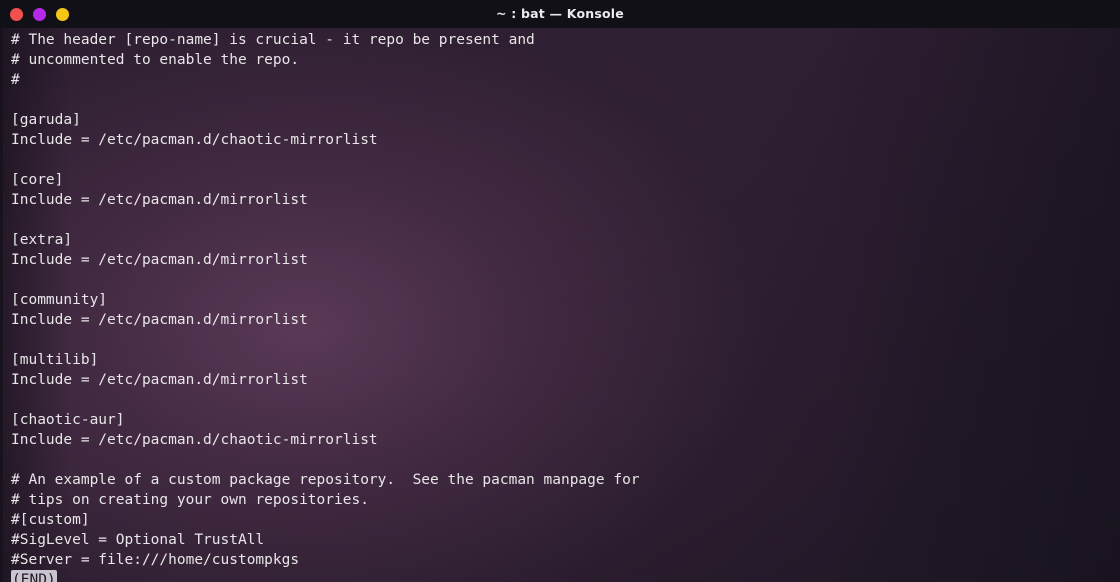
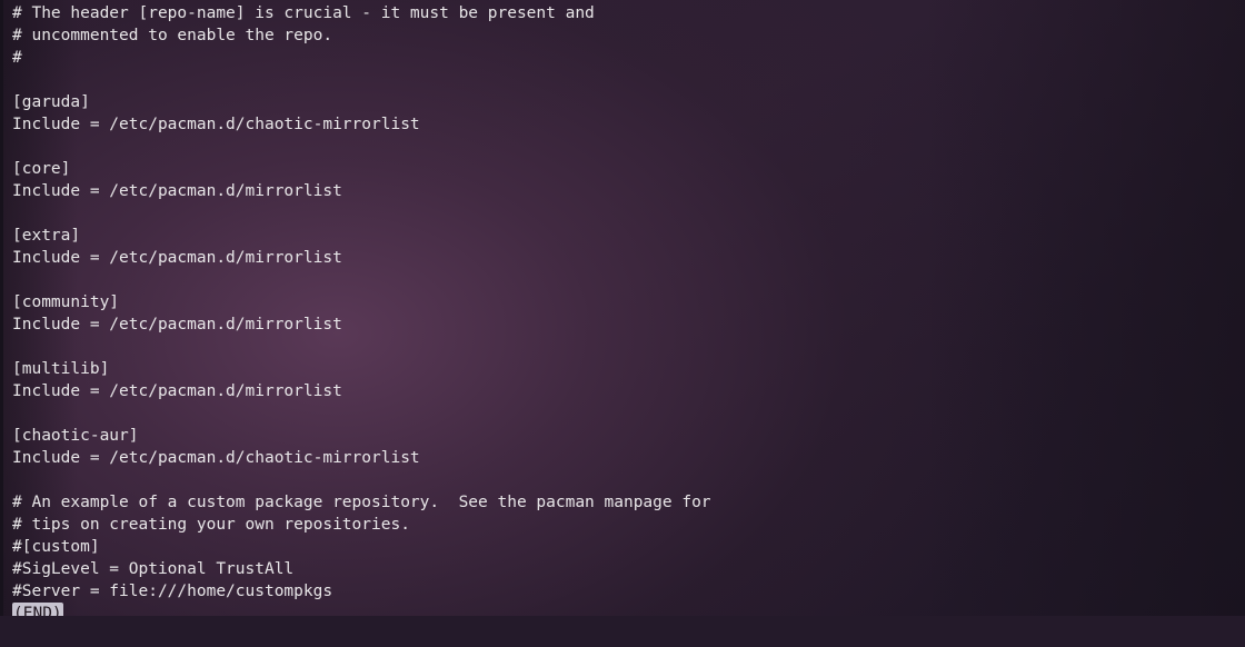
- ~ : bat — Konsole
- # The header [repo-name] is crucial - it repo be present and
+ # The header [repo-name] is crucial - it must be present and
  # uncommented to enable the repo.
  #
  [garuda]
  Include = /etc/pacman.d/chaotic-mirrorlist
  [core]
  Include = /etc/pacman.d/mirrorlist
  [extra]
  Include = /etc/pacman.d/mirrorlist
  [community]
  Include = /etc/pacman.d/mirrorlist
  [multilib]
  Include = /etc/pacman.d/mirrorlist
  [chaotic-aur]
  Include = /etc/pacman.d/chaotic-mirrorlist
  # An example of a custom package repository. See the pacman manpage for
  # tips on creating your own repositories.
  #[custom]
  #SigLevel = Optional TrustAll
  #Server = file:///home/custompkgs
  (END)
